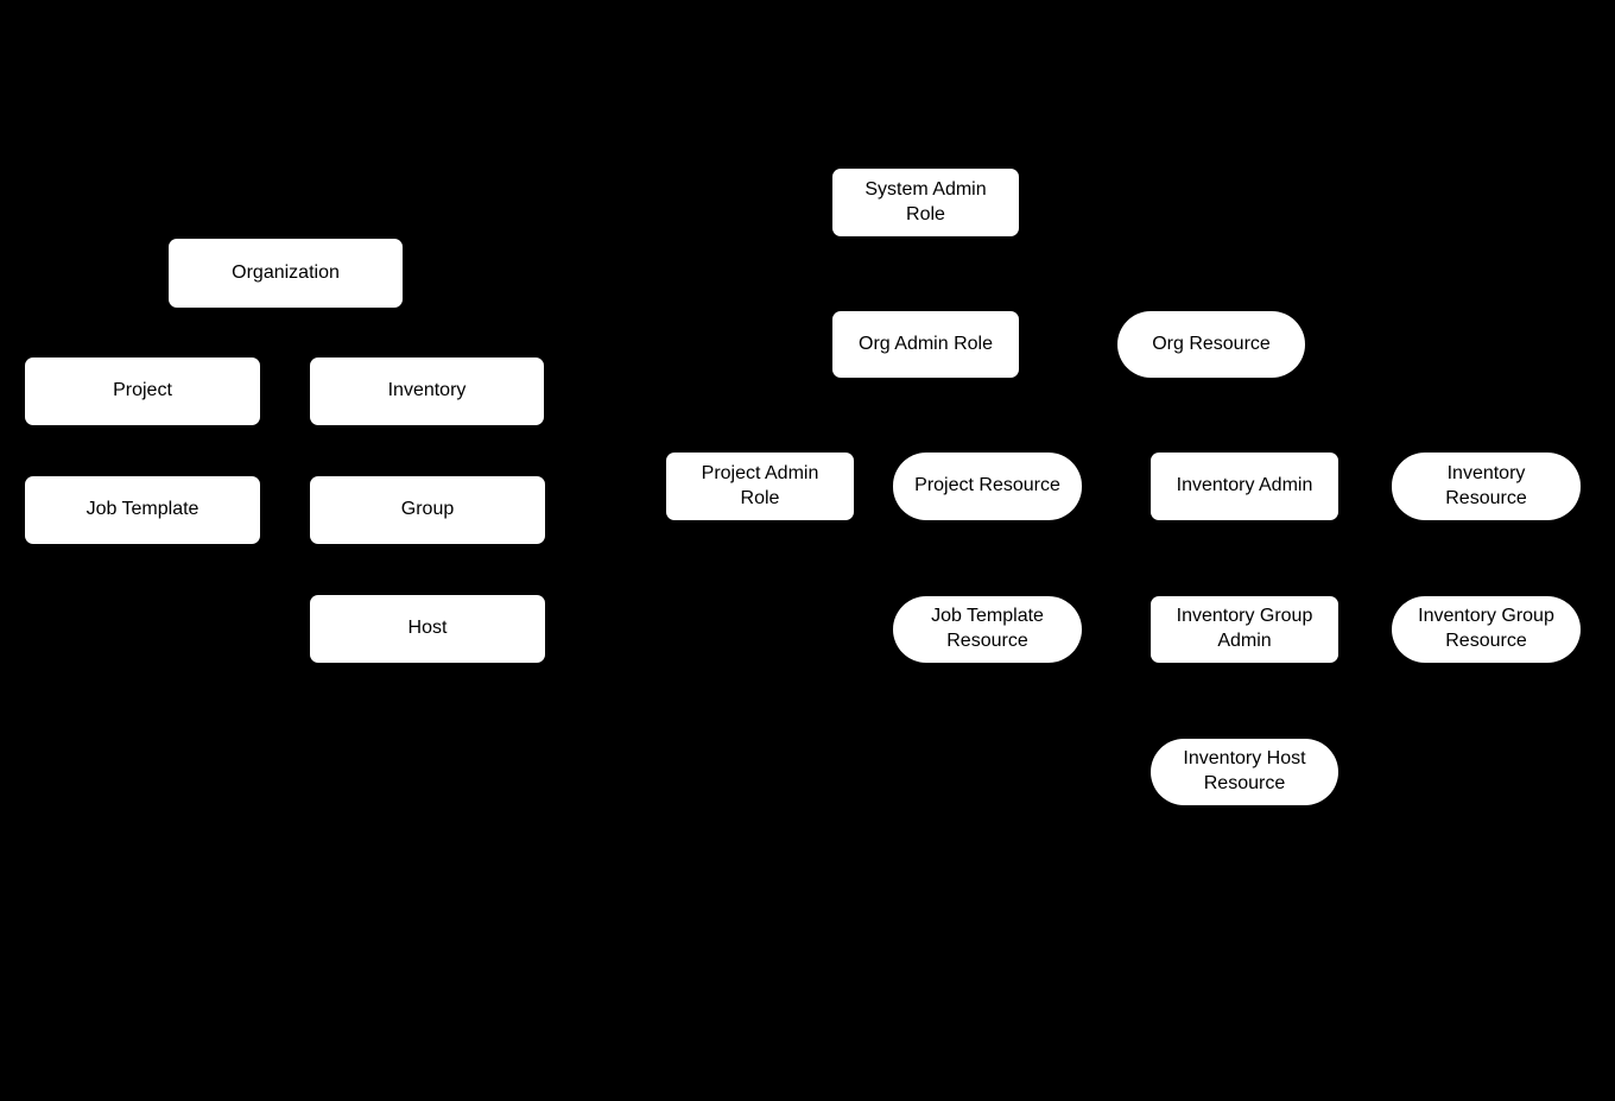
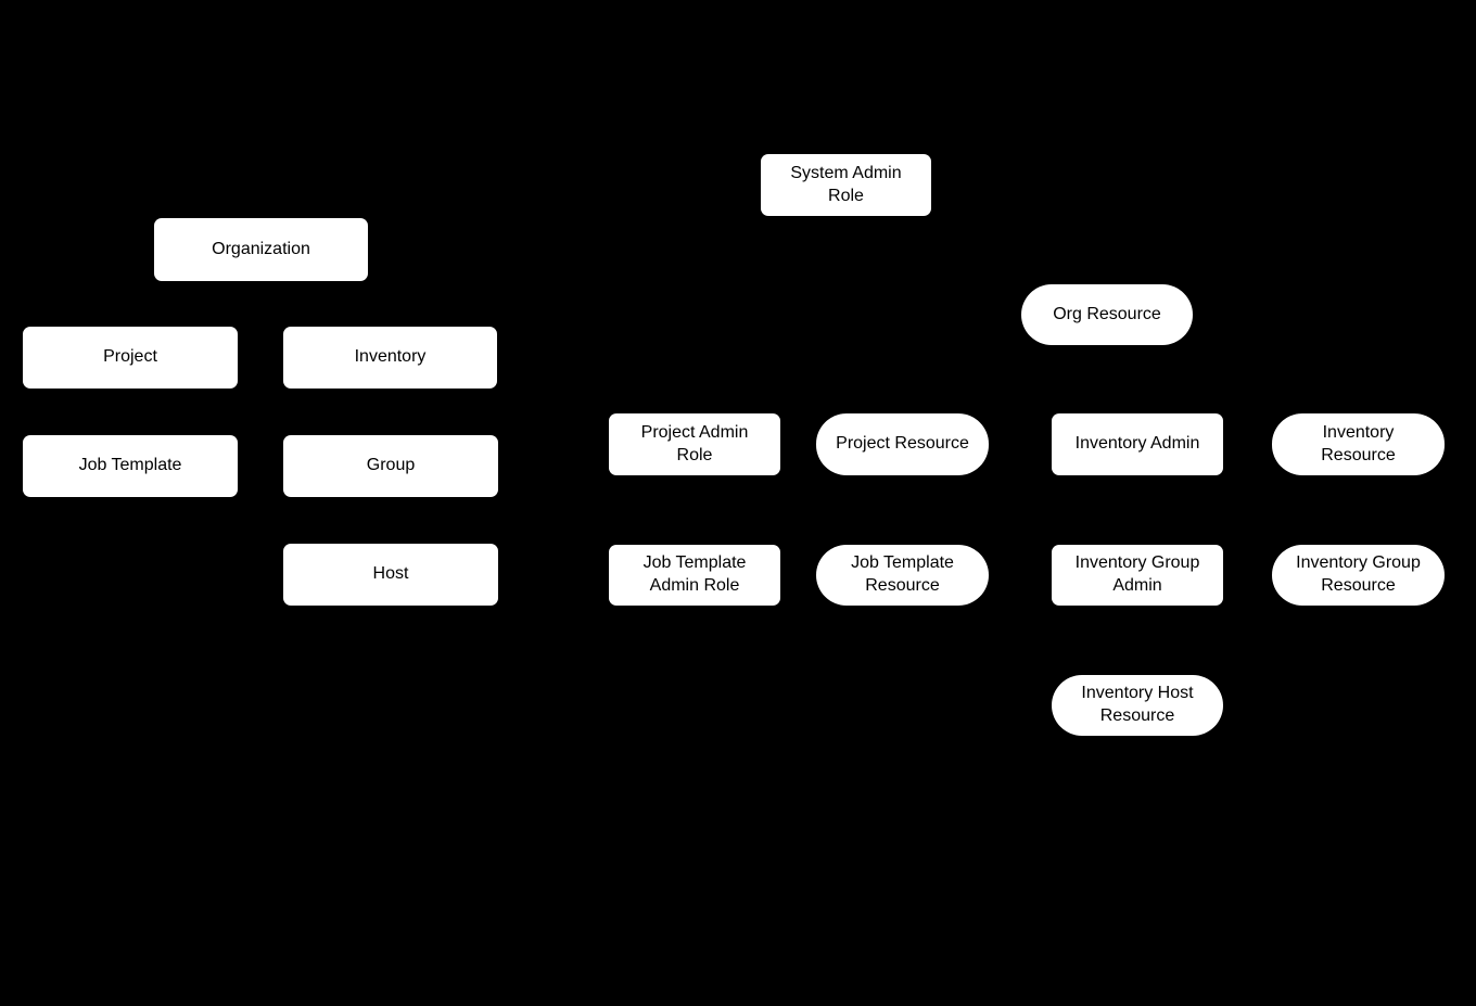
  Organization
  Project
  Inventory
  Job Template
  Group
  Host
  System Admin Role
- Org Admin Role
  Org Resource
  Project Admin Role
  Project Resource
  Inventory Admin
  Inventory Resource
+ Job Template Admin Role
  Job Template Resource
  Inventory Group Admin
  Inventory Group Resource
  Inventory Host Resource
